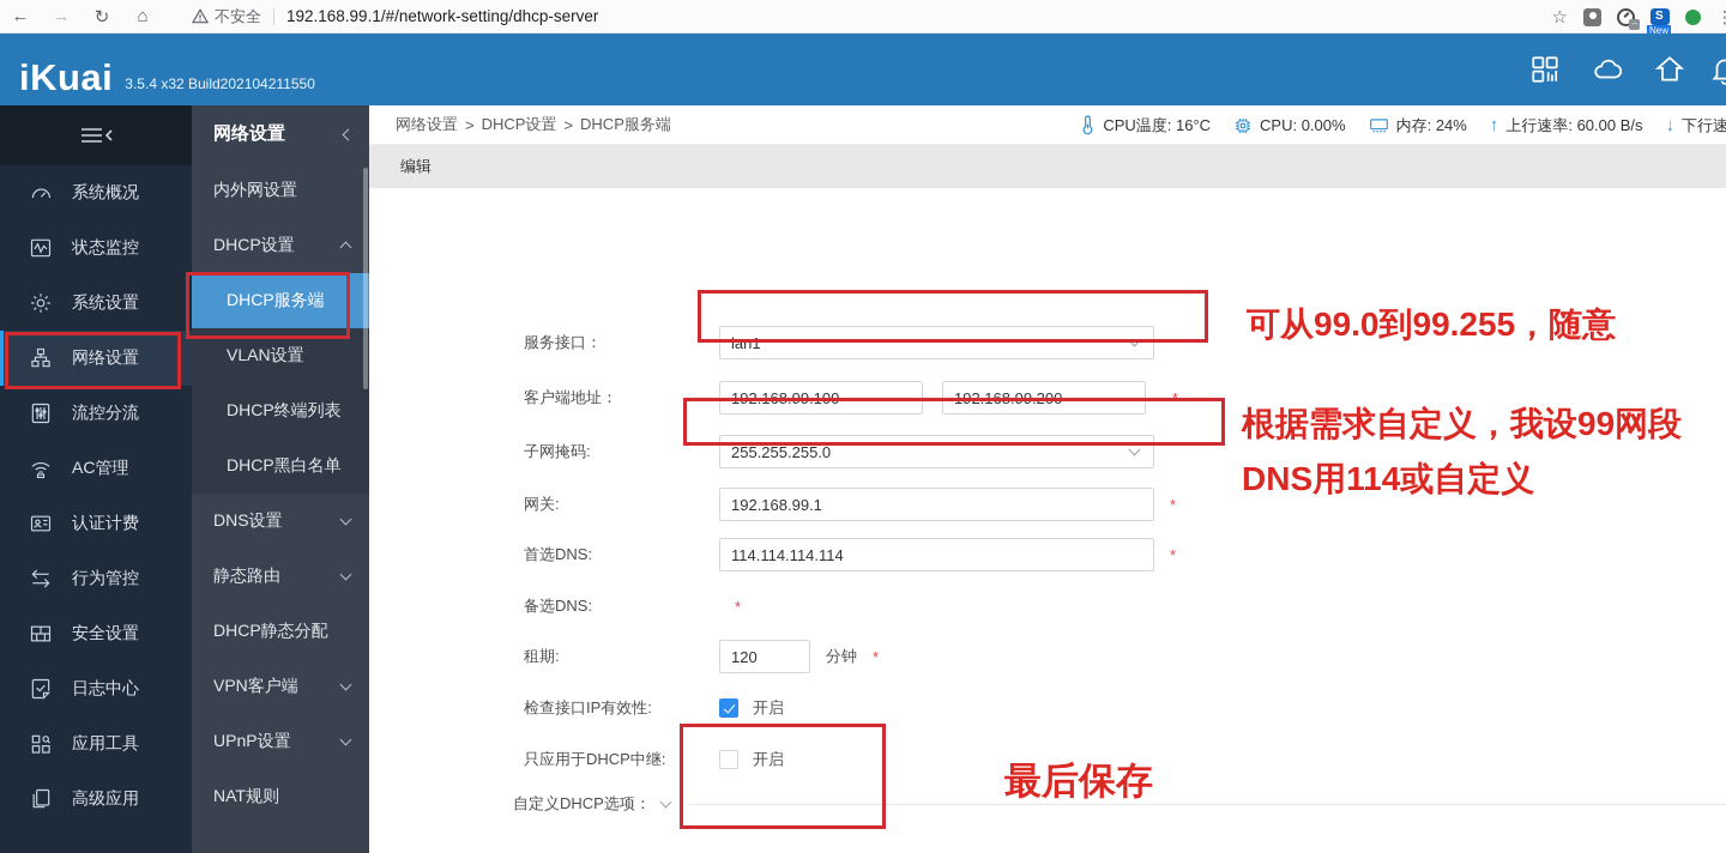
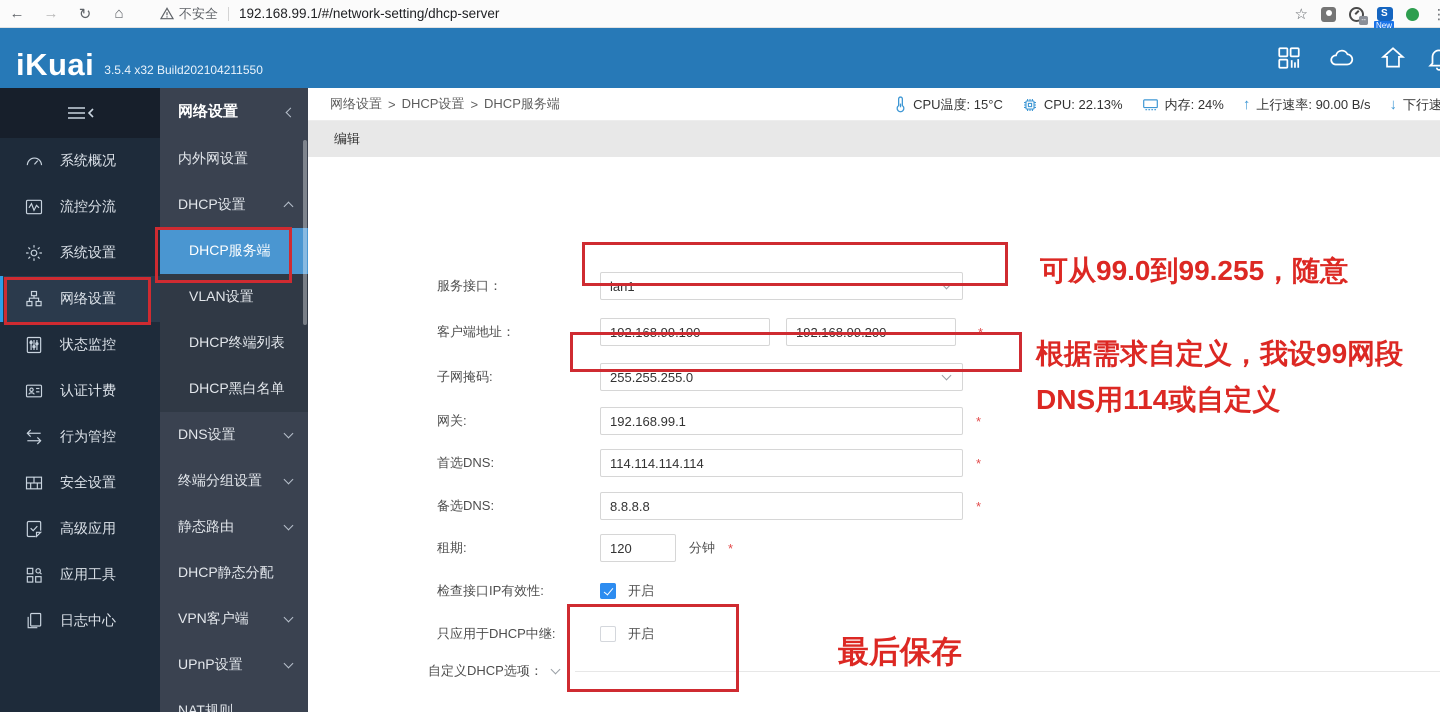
  ←
  →
  ↻
  ⌂
  不安全
  192.168.99.1/#/network-setting/dhcp-server
  ☆
  New
  ⋮
  iKuai
  3.5.4 x32 Build202104211550
  系统概况
- 状态监控
+ 流控分流
  系统设置
  网络设置
- 流控分流
+ 状态监控
- AC管理
  认证计费
  行为管控
  安全设置
- 日志中心
+ 高级应用
  应用工具
- 高级应用
+ 日志中心
  网络设置
  内外网设置
  DHCP设置
  DHCP服务端
  VLAN设置
  DHCP终端列表
  DHCP黑白名单
  DNS设置
+ 终端分组设置
  静态路由
  DHCP静态分配
  VPN客户端
  UPnP设置
  NAT规则
  网络设置
  >
  DHCP设置
  >
  DHCP服务端
- CPU温度: 16°C
+ CPU温度: 15°C
- CPU: 0.00%
+ CPU: 22.13%
  内存: 24%
  ↑
- 上行速率: 60.00 B/s
+ 上行速率: 90.00 B/s
  ↓
  下行速
  编辑
  服务接口：
  lan1
  客户端地址：
  192.168.99.100
  -
  192.168.99.200
  *
  子网掩码:
  255.255.255.0
  网关:
  192.168.99.1
  *
  首选DNS:
  114.114.114.114
  *
  备选DNS:
+ 8.8.8.8
  *
  租期:
  120
  分钟
  *
  检查接口IP有效性:
  开启
  只应用于DHCP中继:
  开启
  自定义DHCP选项：
  可从99.0到99.255，随意
  根据需求自定义，我设99网段
  DNS用114或自定义
  最后保存
